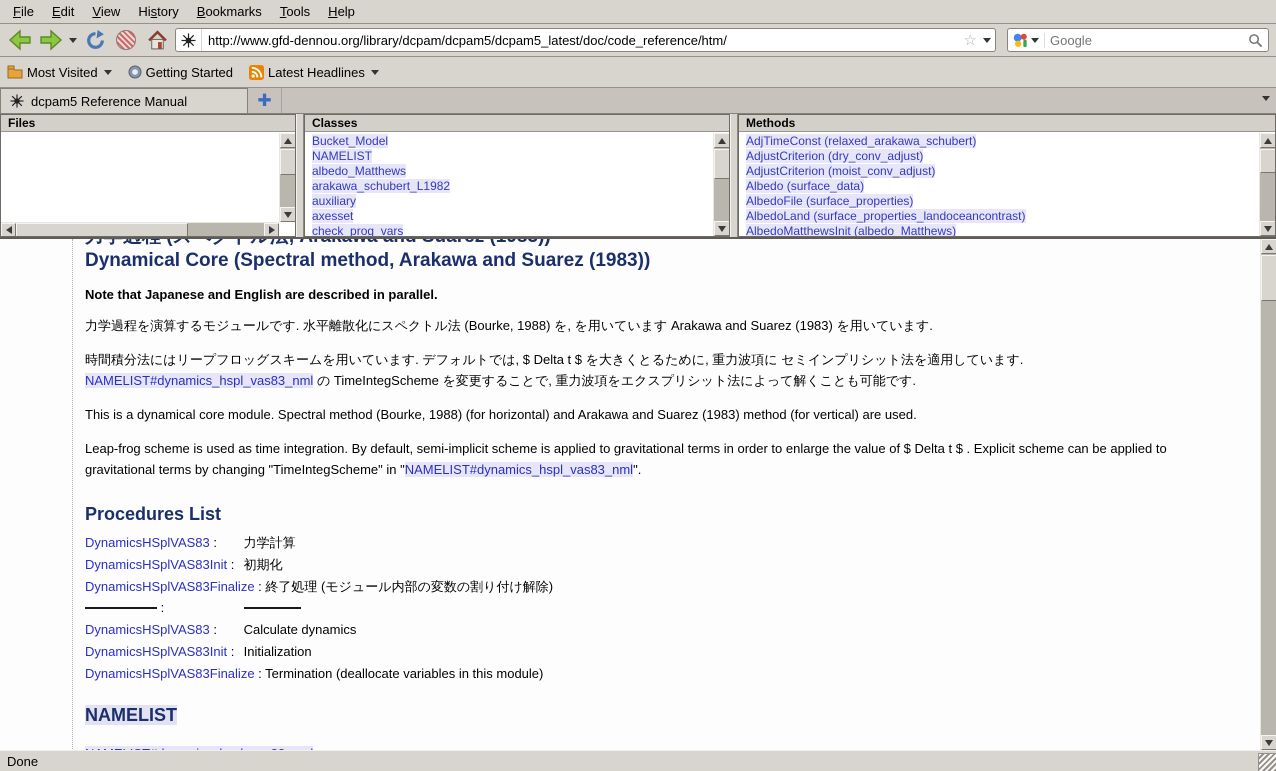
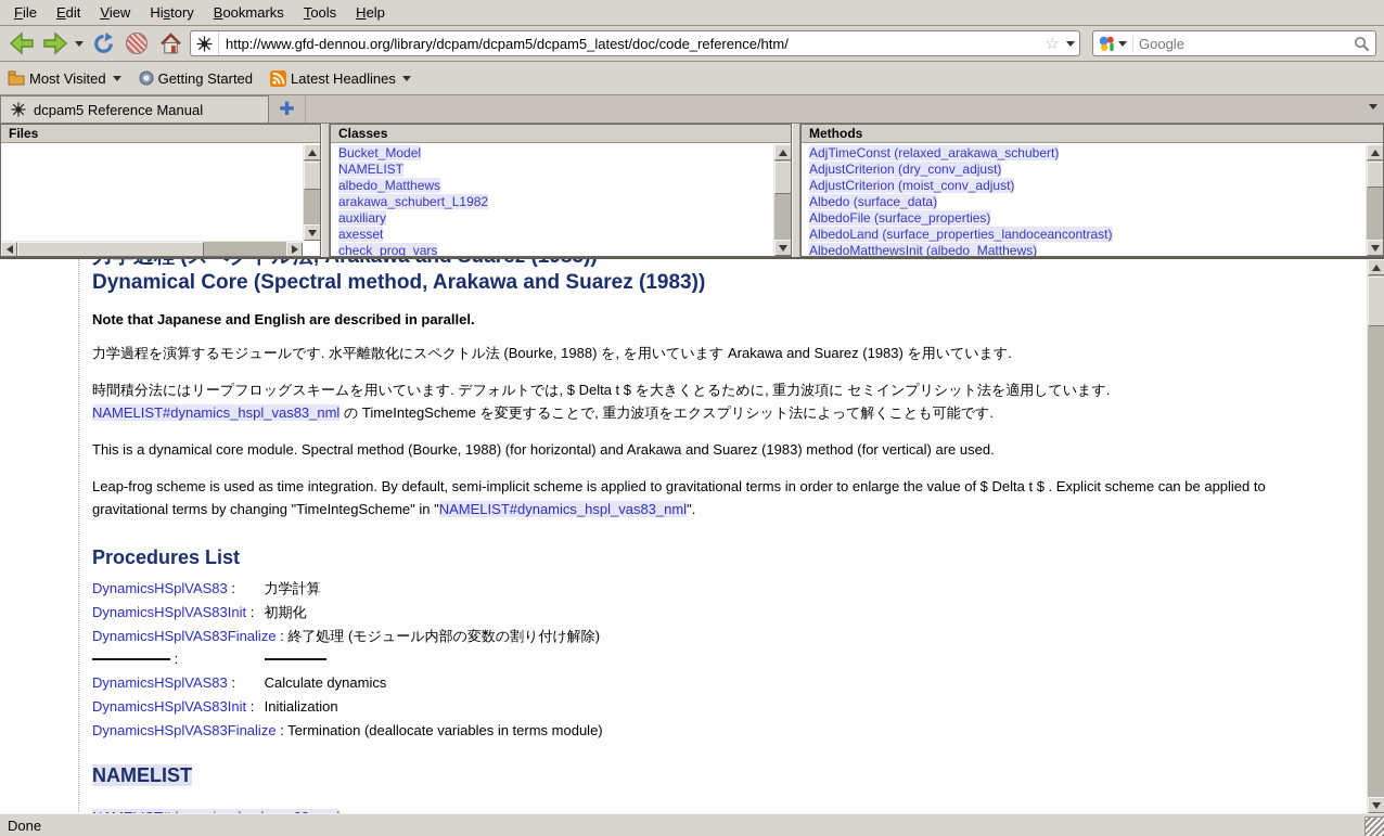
  File
  Edit
  View
  History
  Bookmarks
  Tools
  Help
  http://www.gfd-dennou.org/library/dcpam/dcpam5/dcpam5_latest/doc/code_reference/htm/
  ☆
  Google
  Most Visited
  Getting Started
  Latest Headlines
  dcpam5 Reference Manual
  ✚
  Files
  Classes
  Bucket_Model
  NAMELIST
  albedo_Matthews
  arakawa_schubert_L1982
  auxiliary
  axesset
  check_prog_vars
  Methods
  AdjTimeConst (relaxed_arakawa_schubert)
  AdjustCriterion (dry_conv_adjust)
  AdjustCriterion (moist_conv_adjust)
  Albedo (surface_data)
  AlbedoFile (surface_properties)
  AlbedoLand (surface_properties_landoceancontrast)
  AlbedoMatthewsInit (albedo_Matthews)
  Dynamical Core (Spectral method, Arakawa and Suarez (1983))
  Note that Japanese and English are described in parallel.
  力学過程を演算するモジュールです. 水平離散化にスペクトル法 (Bourke, 1988) を, を用いています Arakawa and Suarez (1983) を用いています.
  時間積分法にはリープフロッグスキームを用いています. デフォルトでは, $ Delta t $ を大きくとるために, 重力波項に セミインプリシット法を適用しています. NAMELIST#dynamics_hspl_vas83_nml の TimeIntegScheme を変更することで, 重力波項をエクスプリシット法によって解くことも可能です.
  This is a dynamical core module. Spectral method (Bourke, 1988) (for horizontal) and Arakawa and Suarez (1983) method (for vertical) are used.
  Leap-frog scheme is used as time integration. By default, semi-implicit scheme is applied to gravitational terms in order to enlarge the value of $ Delta t $ . Explicit scheme can be applied to gravitational terms by changing "TimeIntegScheme" in "NAMELIST#dynamics_hspl_vas83_nml".
  Procedures List
  DynamicsHSplVAS83 : 力学計算
  DynamicsHSplVAS83Init : 初期化
  DynamicsHSplVAS83Finalize : 終了処理 (モジュール内部の変数の割り付け解除)
  :
  DynamicsHSplVAS83 : Calculate dynamics
  DynamicsHSplVAS83Init : Initialization
- DynamicsHSplVAS83Finalize : Termination (deallocate variables in this module)
+ DynamicsHSplVAS83Finalize : Termination (deallocate variables in terms module)
  NAMELIST
  Done
